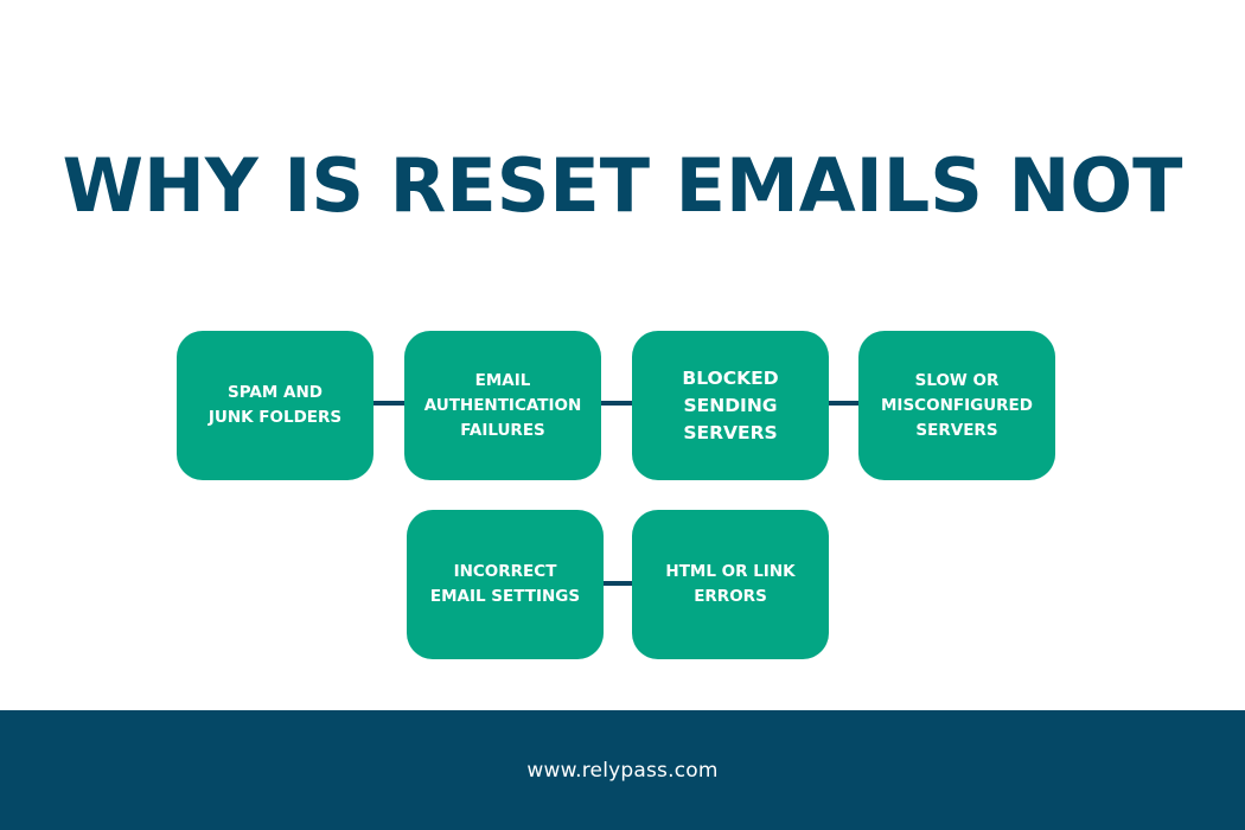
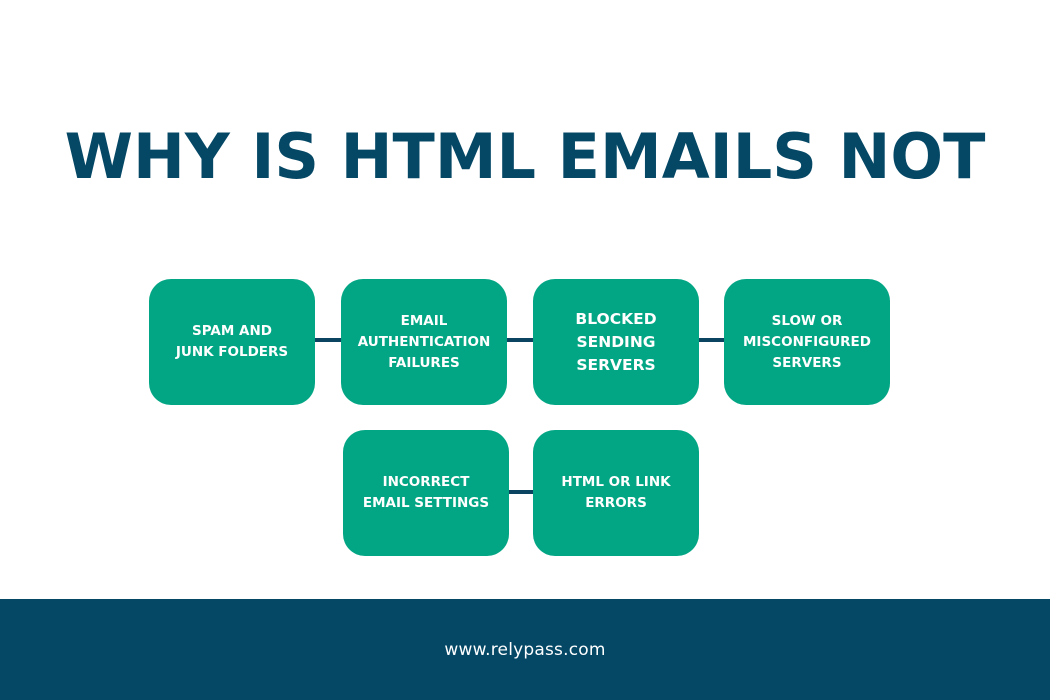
- WHY IS RESET EMAILS NOT
+ WHY IS HTML EMAILS NOT
  SPAM AND
  JUNK FOLDERS
  EMAIL
  AUTHENTICATION
  FAILURES
  BLOCKED
  SENDING
  SERVERS
  SLOW OR
  MISCONFIGURED
  SERVERS
  INCORRECT
  EMAIL SETTINGS
  HTML OR LINK
  ERRORS
  www.relypass.com
